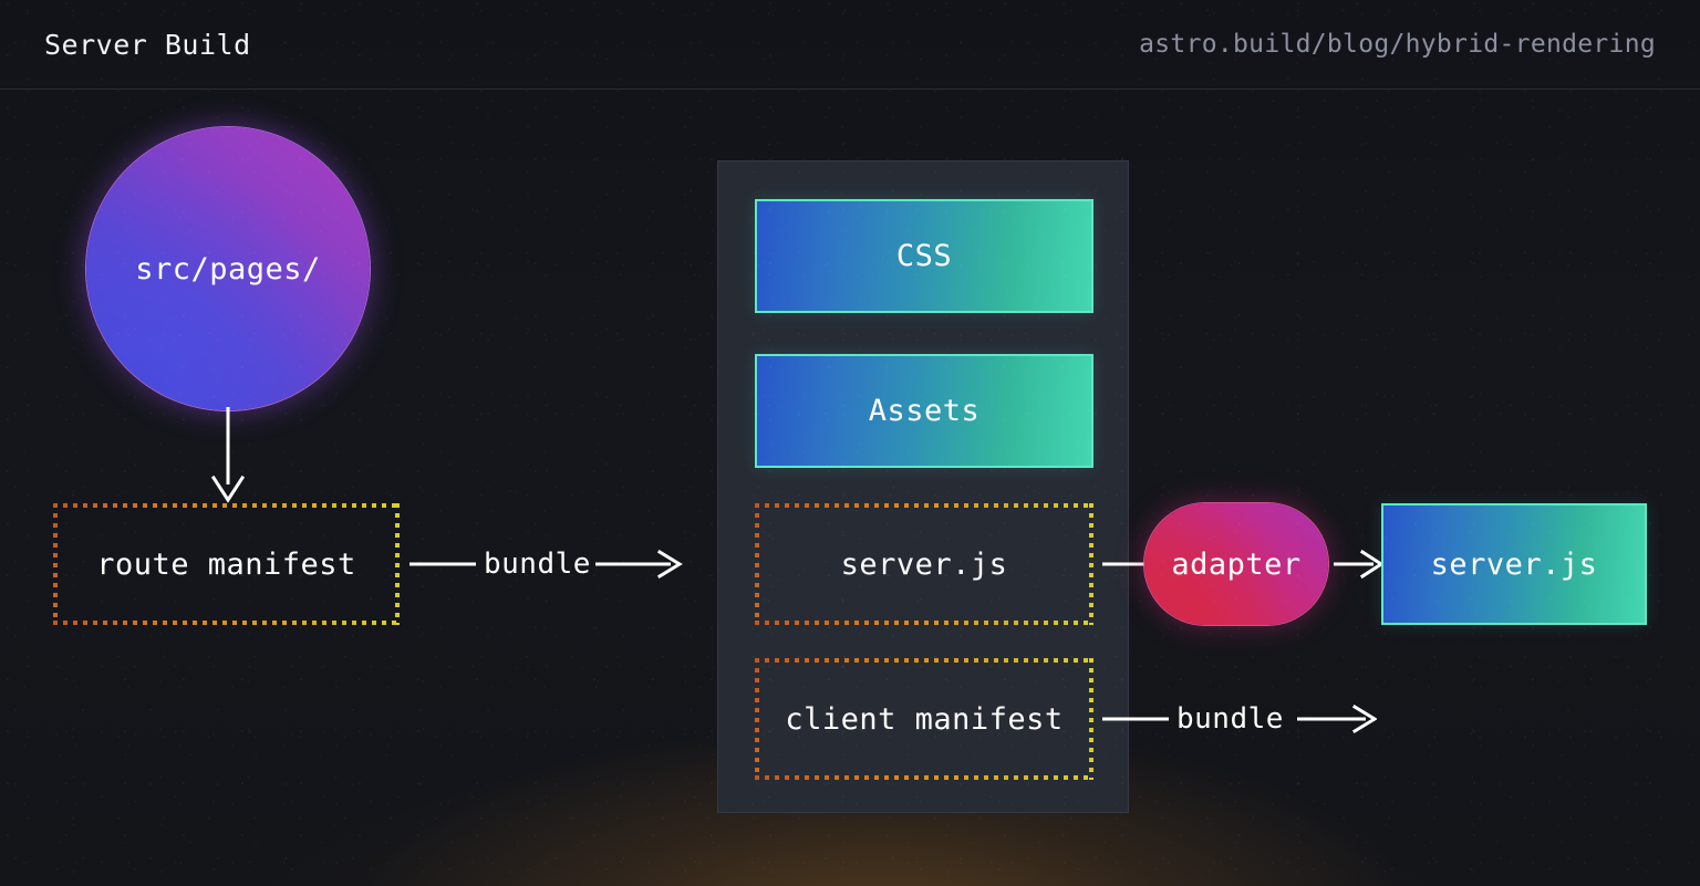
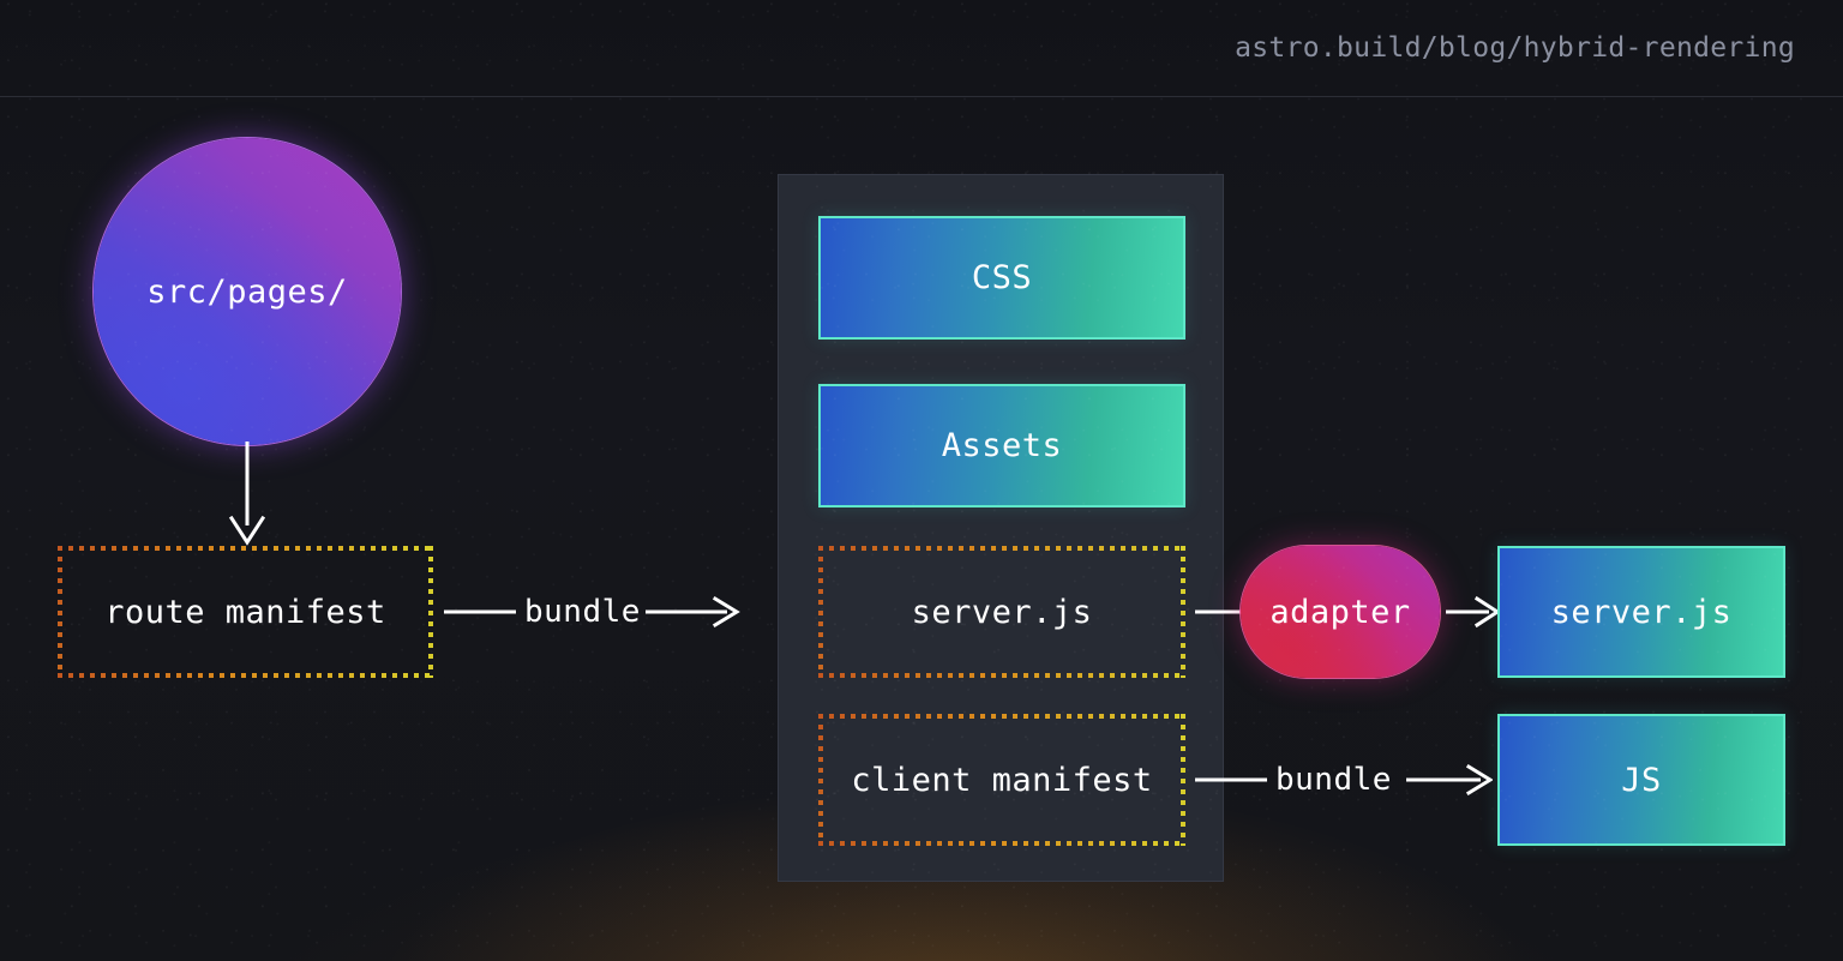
- Server Build
  astro.build/blog/hybrid-rendering
  src/pages/
  route manifest
  bundle
  CSS
  Assets
  server.js
  client manifest
  adapter
  server.js
  bundle
+ JS
